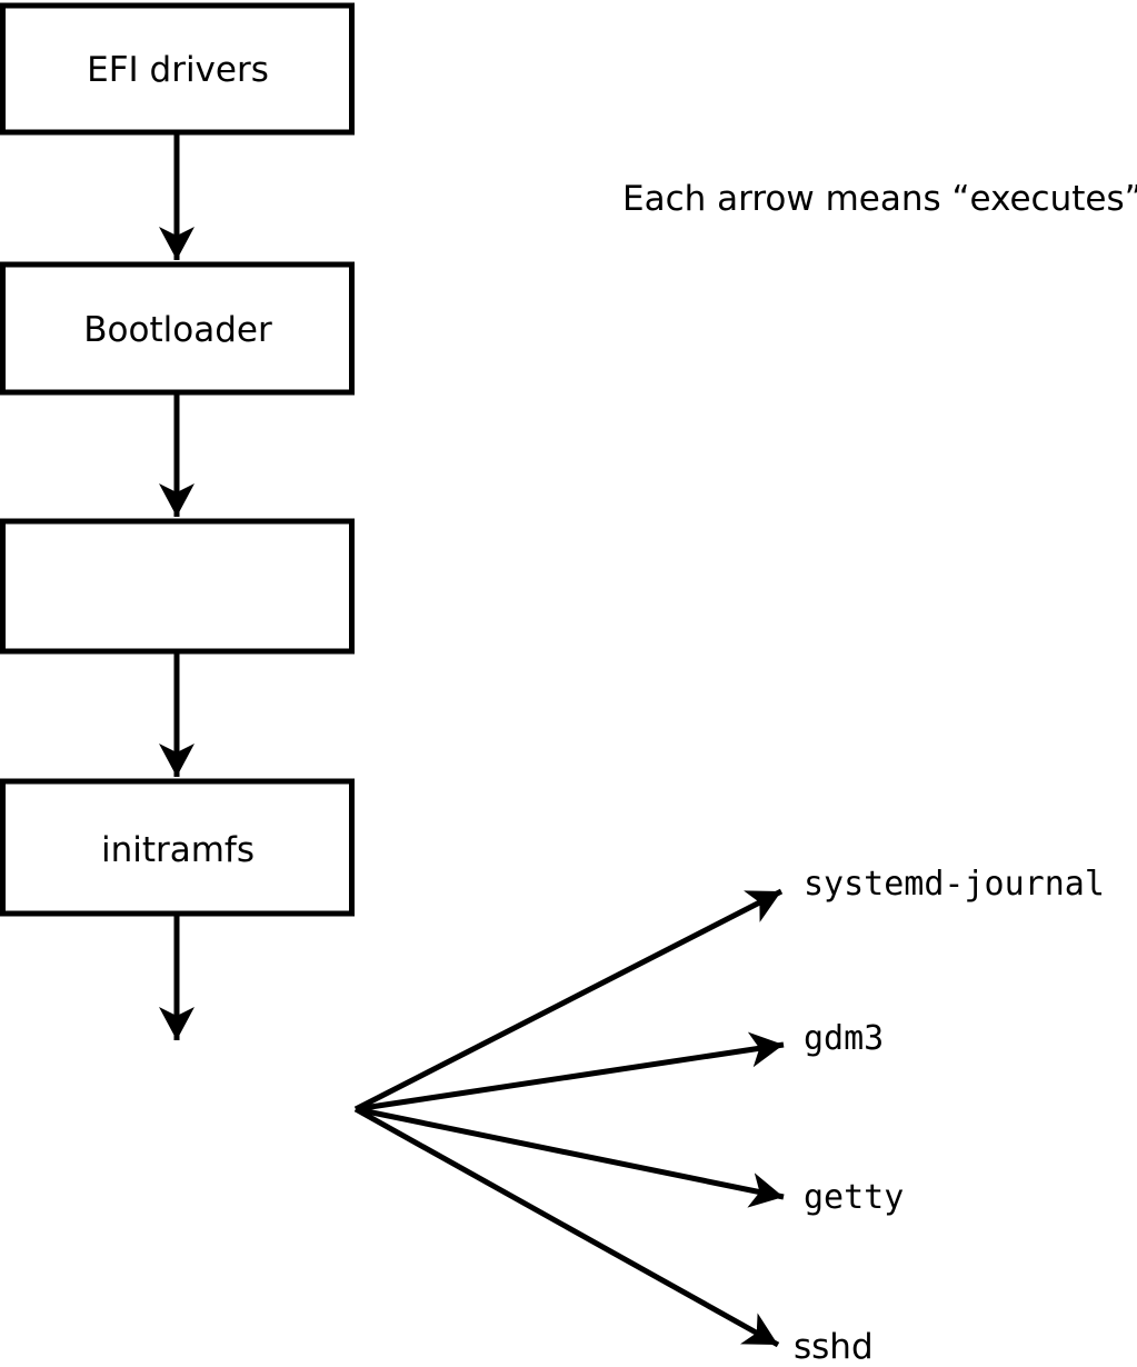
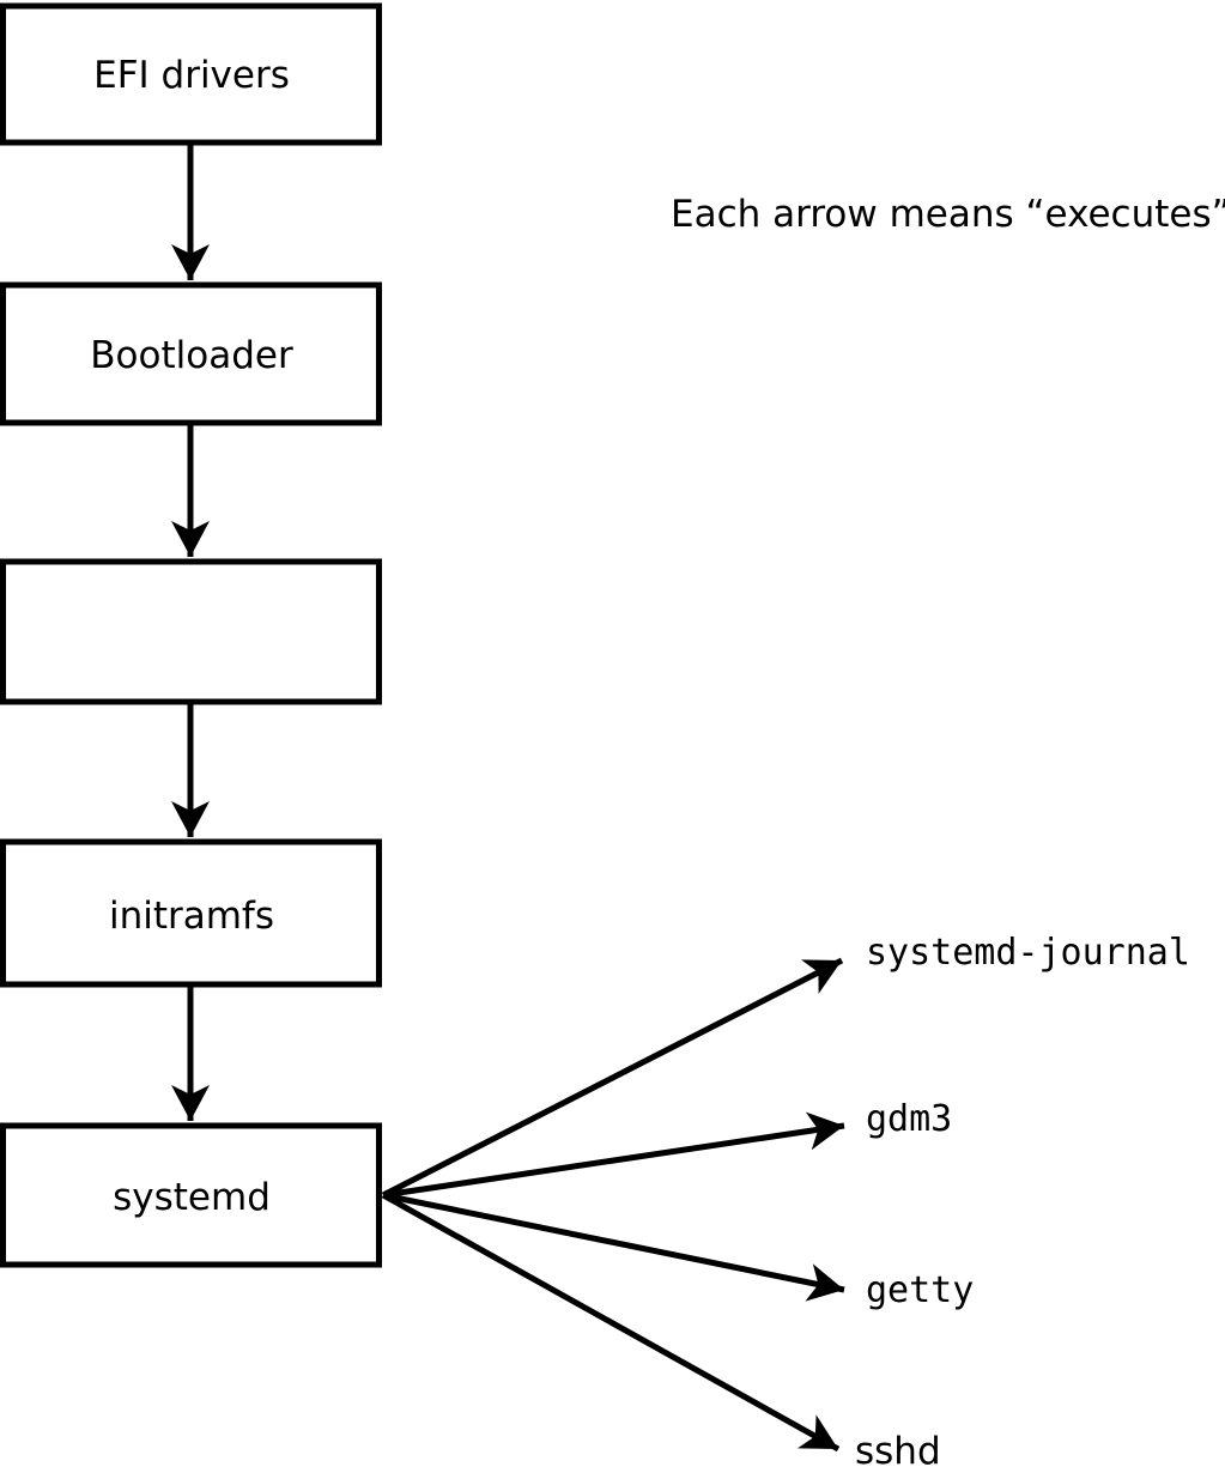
  EFI drivers
  Bootloader
  initramfs
+ systemd
  Each arrow means “executes”
  systemd-journal
  gdm3
  getty
  sshd
